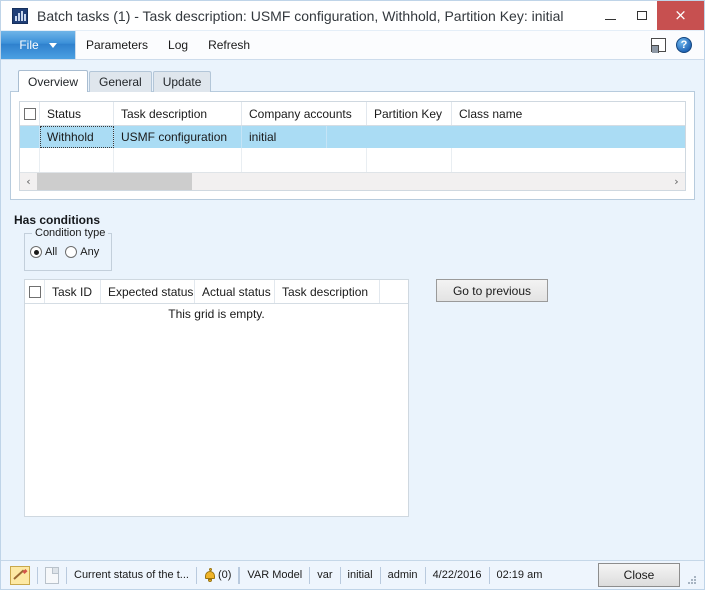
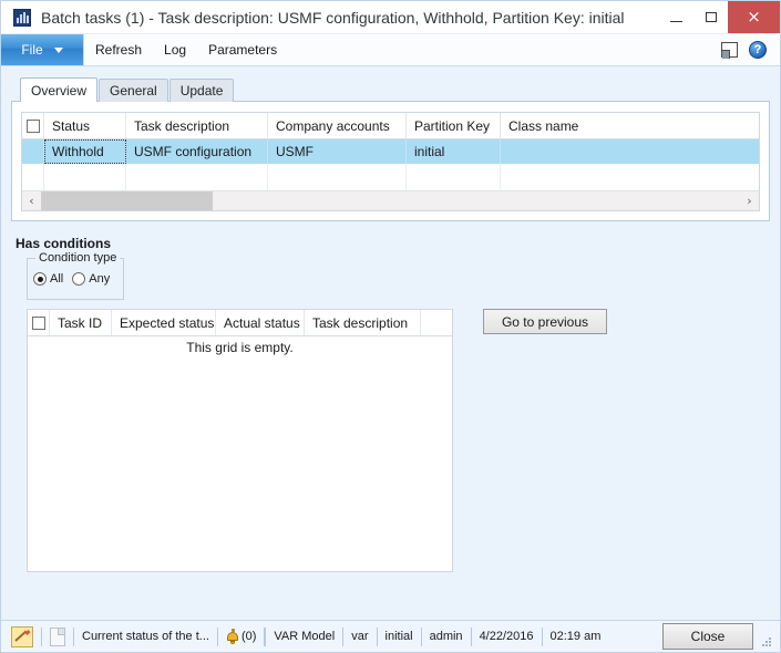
  Batch tasks (1) - Task description: USMF configuration, Withhold, Partition Key: initial
  ×
  File
- Parameters
+ Refresh
  Log
- Refresh
+ Parameters
  ?
  Overview
  General
  Update
  Status
  Task description
  Company accounts
  Partition Key
  Class name
  Withhold
  USMF configuration
+ USMF
  initial
  ‹
  ›
  Has conditions
  Condition type
  All
  Any
  Task ID
  Expected status
  Actual status
  Task description
  This grid is empty.
  Go to previous
  Current status of the t...
  (0)
  VAR Model
  var
  initial
  admin
  4/22/2016
  02:19 am
  Close
